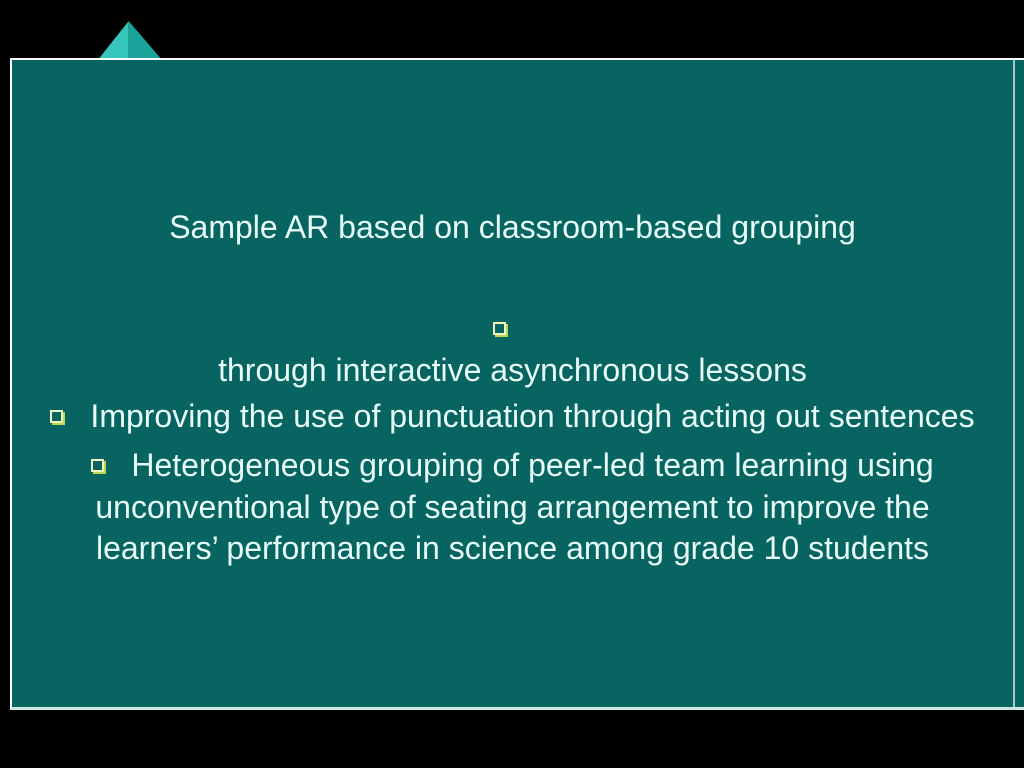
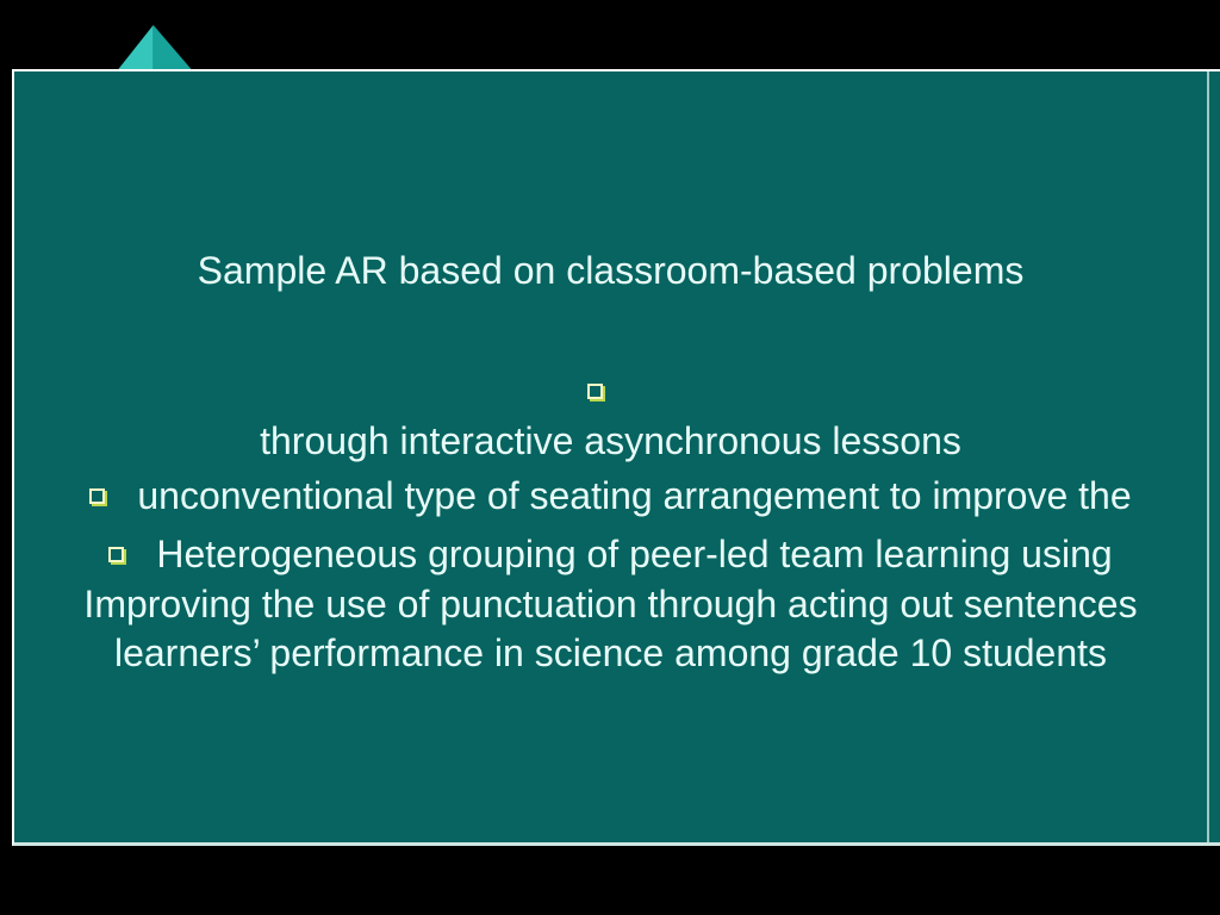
- Sample AR based on classroom-based grouping
+ Sample AR based on classroom-based problems
  through interactive asynchronous lessons
- Improving the use of punctuation through acting out sentences
+ unconventional type of seating arrangement to improve the
  Heterogeneous grouping of peer-led team learning using
- unconventional type of seating arrangement to improve the
+ Improving the use of punctuation through acting out sentences
  learners’ performance in science among grade 10 students
